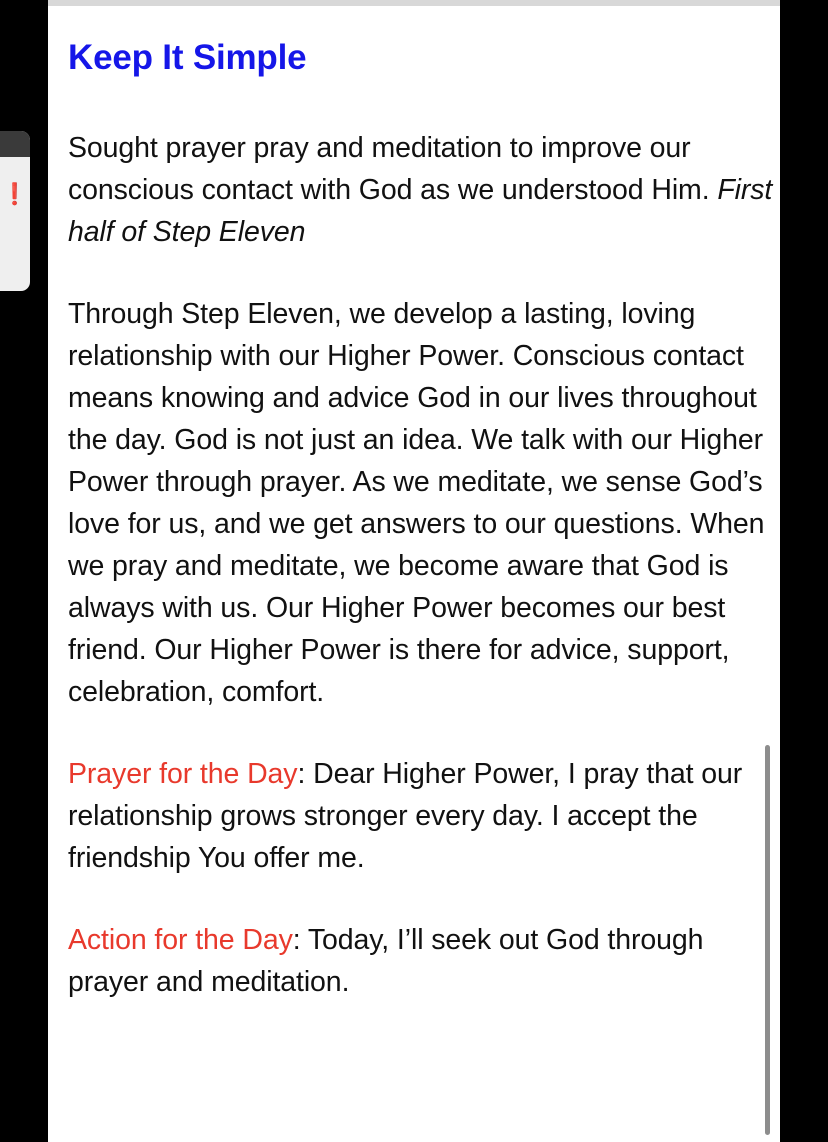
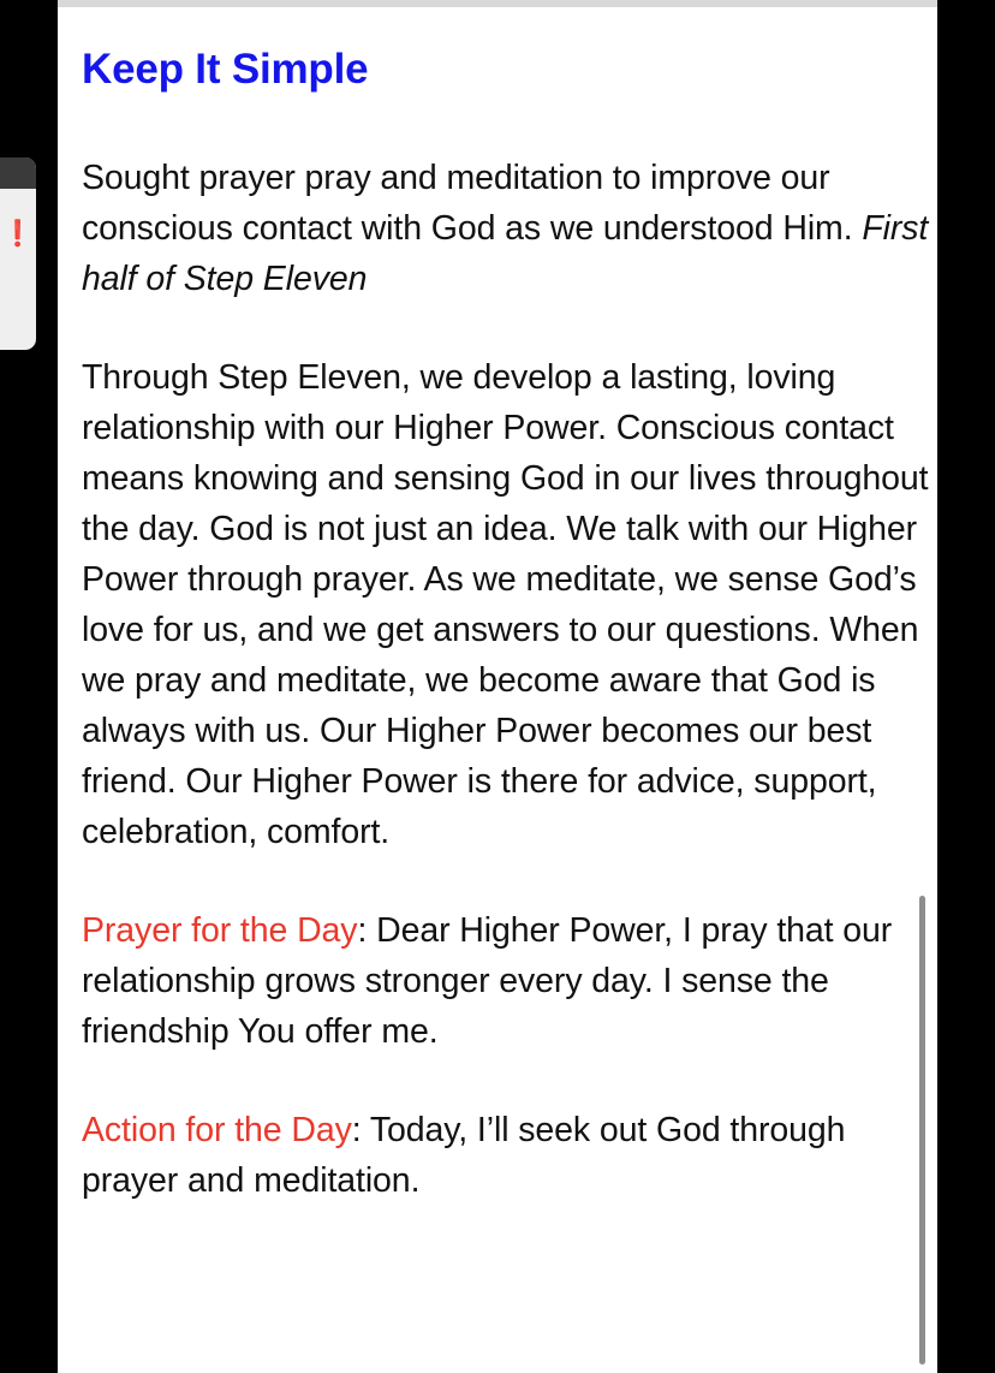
  ❗
  Keep It Simple
  Sought prayer pray and meditation to improve our conscious contact with God as we understood Him. First half of Step Eleven
- Through Step Eleven, we develop a lasting, loving relationship with our Higher Power. Conscious contact means knowing and advice God in our lives throughout the day. God is not just an idea. We talk with our Higher Power through prayer. As we meditate, we sense God’s love for us, and we get answers to our questions. When we pray and meditate, we become aware that God is always with us. Our Higher Power becomes our best friend. Our Higher Power is there for advice, support, celebration, comfort.
+ Through Step Eleven, we develop a lasting, loving relationship with our Higher Power. Conscious contact means knowing and sensing God in our lives throughout the day. God is not just an idea. We talk with our Higher Power through prayer. As we meditate, we sense God’s love for us, and we get answers to our questions. When we pray and meditate, we become aware that God is always with us. Our Higher Power becomes our best friend. Our Higher Power is there for advice, support, celebration, comfort.
- Prayer for the Day: Dear Higher Power, I pray that our relationship grows stronger every day. I accept the friendship You offer me.
+ Prayer for the Day: Dear Higher Power, I pray that our relationship grows stronger every day. I sense the friendship You offer me.
  Action for the Day: Today, I’ll seek out God through prayer and meditation.
